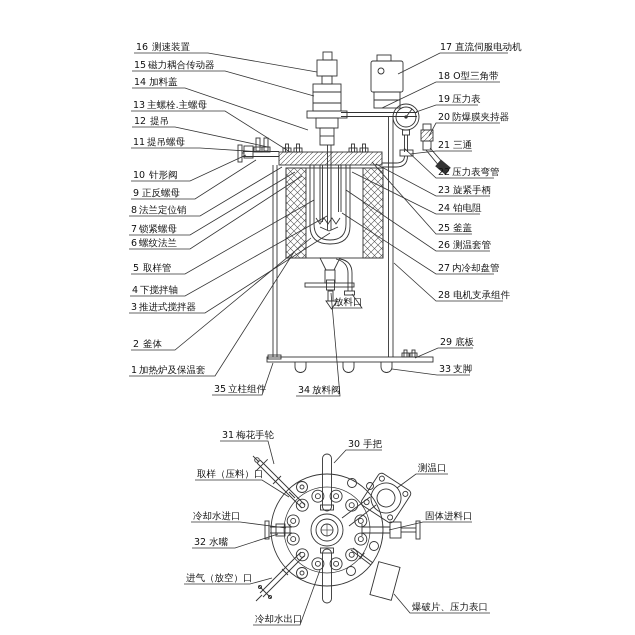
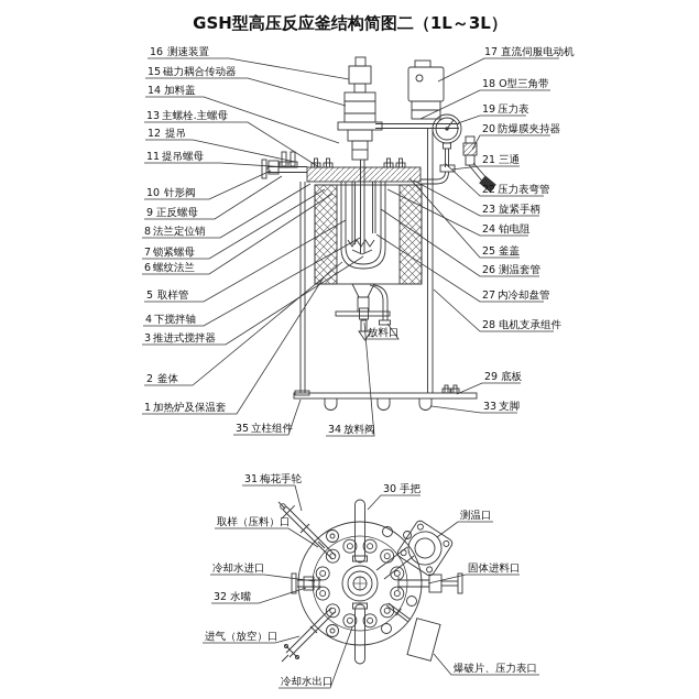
+ GSH型高压反应釜结构简图二（1L～3L）
  16 测速装置
  15 磁力耦合传动器
  14 加料盖
  13 主螺栓.主螺母
  12 提吊
  11 提吊螺母
  10 针形阀
  9 正反螺母
  8 法兰定位销
  7 锁紧螺母
  6 螺纹法兰
  5 取样管
  4 下搅拌轴
  3 推进式搅拌器
  2 釜体
  1 加热炉及保温套
  17 直流伺服电动机
  18 O型三角带
  19 压力表
  20 防爆膜夹持器
  21 三通
  22 压力表弯管
  23 旋紧手柄
  24 铂电阻
  25 釜盖
  26 测温套管
  27 内冷却盘管
  28 电机支承组件
  29 底板
  33 支脚
  35 立柱组件
  34 放料阀
  放料口
  31 梅花手轮
  30 手把
  取样（压料）口
  测温口
  冷却水进口
  固体进料口
  32 水嘴
  进气（放空）口
  冷却水出口
  爆破片、压力表口
